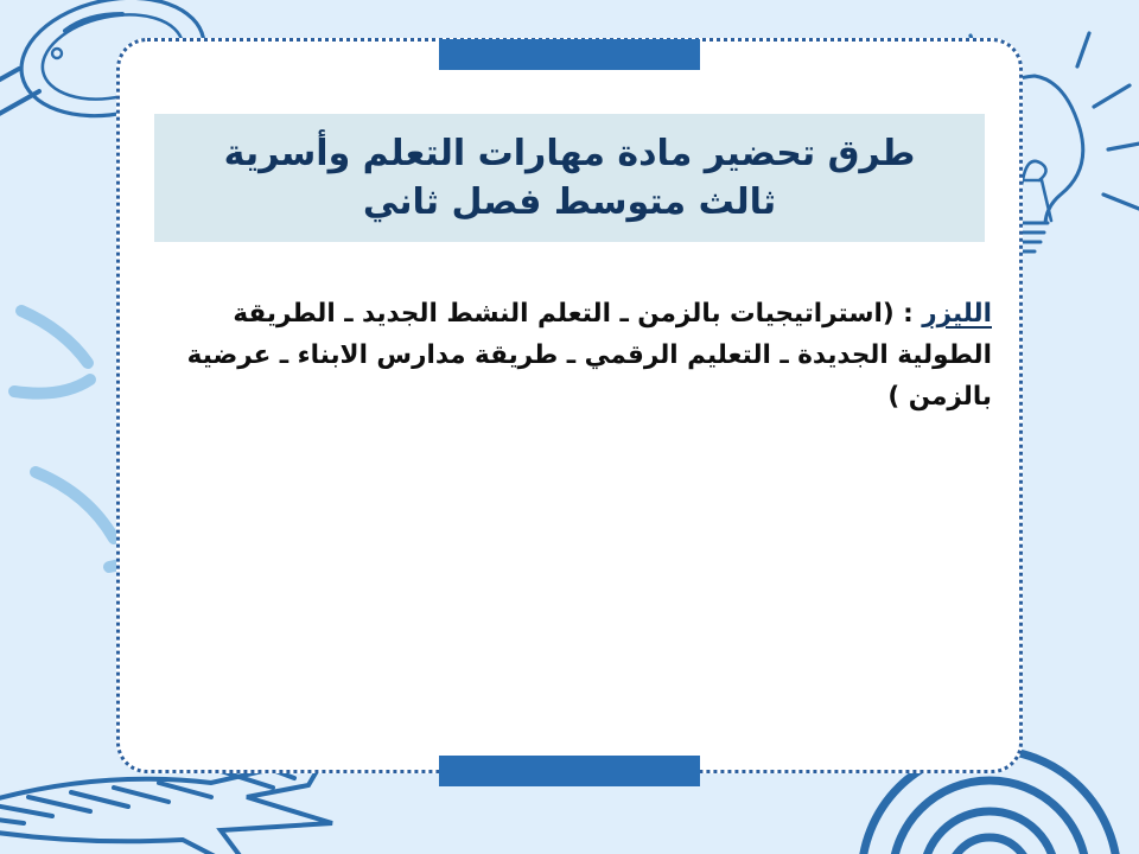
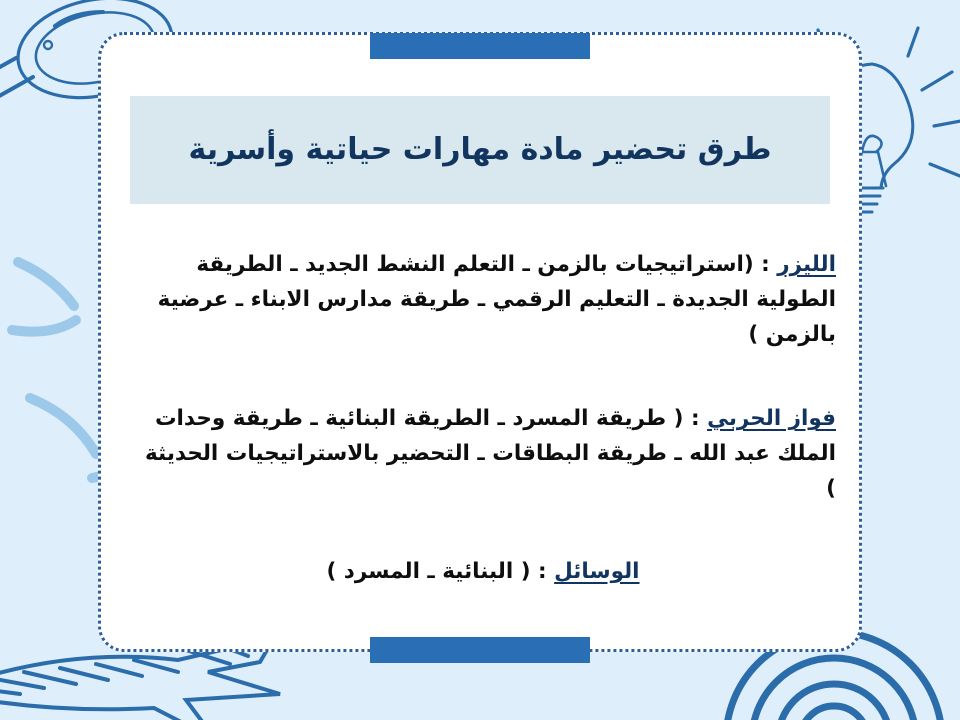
- طرق تحضير مادة مهارات التعلم وأسرية
+ طرق تحضير مادة مهارات حياتية وأسرية
- ثالث متوسط فصل ثاني
  الليزر : (استراتيجيات بالزمن ـ التعلم النشط الجديد ـ الطريقة الطولية الجديدة ـ التعليم الرقمي ـ طريقة مدارس الابناء ـ عرضية بالزمن )
+ فواز الحربي : ( طريقة المسرد ـ الطريقة البنائية ـ طريقة وحدات الملك عبد الله ـ طريقة البطاقات ـ التحضير بالاستراتيجيات الحديثة )
+ الوسائل : ( البنائية ـ المسرد )
